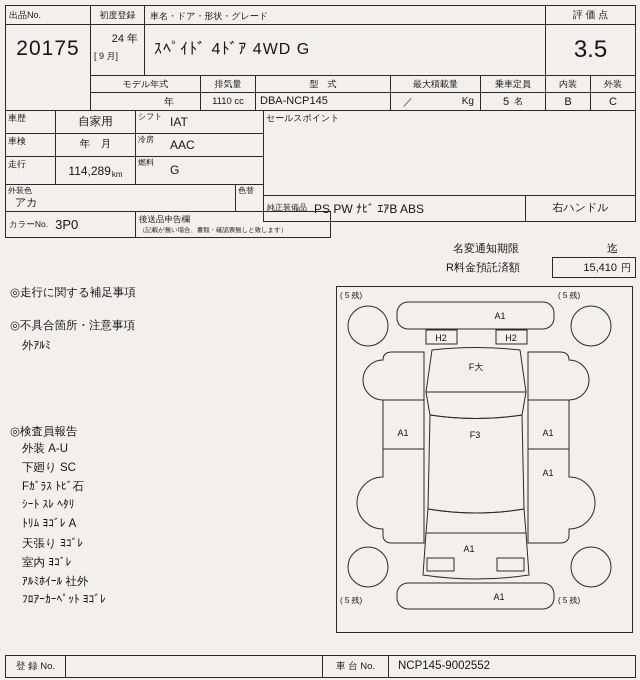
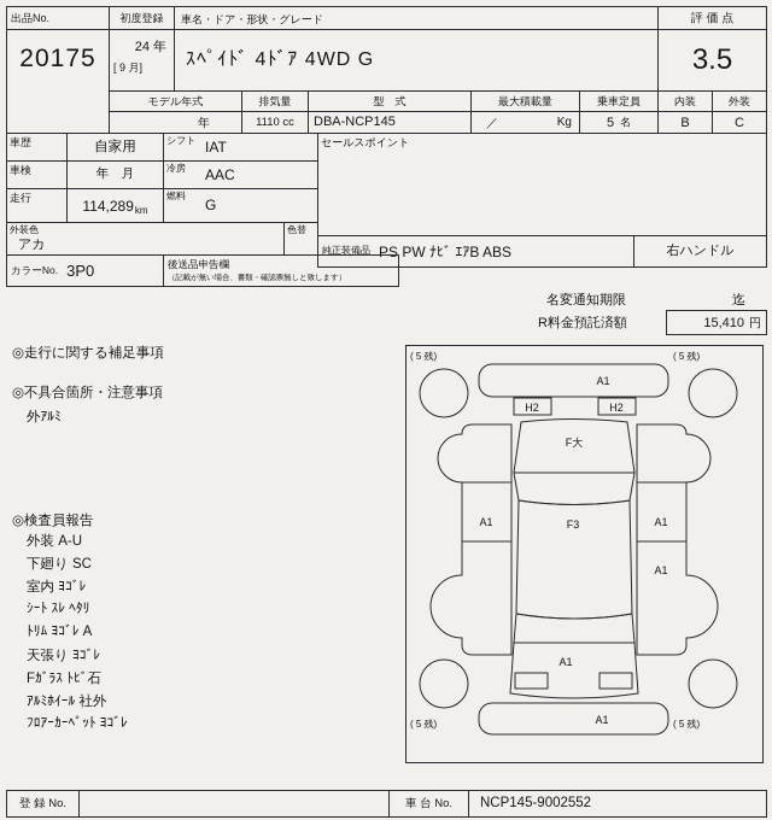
  出品No.
  初度登録
  車名・ドア・形状・グレード
  評 価 点
  20175
  24 年
  [ 9 月]
  ｽﾍﾟｲﾄﾞ 4ﾄﾞｱ 4WD G
  3.5
  モデル年式
  排気量
  型 式
  最大積載量
  乗車定員
  内装
  外装
  年
  1110 cc
  DBA-NCP145
  ／
  Kg
  5
  名
  B
  C
  車歴
  自家用
  シフト
  IAT
  セールスポイント
  車検
  年 月
  冷房
  AAC
  走行
  114,289
  km
  燃料
  G
  外装色
  アカ
  色替
  純正装備品
  PS PW ﾅﾋﾞ ｴｱB ABS
  右ハンドル
  カラーNo.
  3P0
  後送品申告欄
  名変通知期限
  迄
  R料金預託済額
  15,410
  円
  ◎走行に関する補足事項
  ◎不具合箇所・注意事項
  外ｱﾙﾐ
  ◎検査員報告
  外装 A-U
  下廻り SC
- Fｶﾞﾗｽ ﾄﾋﾞ石
+ 室内 ﾖｺﾞﾚ
  ｼｰﾄ ｽﾚ ﾍﾀﾘ
  ﾄﾘﾑ ﾖｺﾞﾚ A
  天張り ﾖｺﾞﾚ
- 室内 ﾖｺﾞﾚ
+ Fｶﾞﾗｽ ﾄﾋﾞ石
  ｱﾙﾐﾎｲｰﾙ 社外
  ﾌﾛｱｰｶｰﾍﾟｯﾄ ﾖｺﾞﾚ
  ( 5 残)
  ( 5 残)
  ( 5 残)
  ( 5 残)
  A1
  H2
  H2
  F大
  F3
  A1
  A1
  A1
  A1
  A1
  登 録 No.
  車 台 No.
  NCP145-9002552
